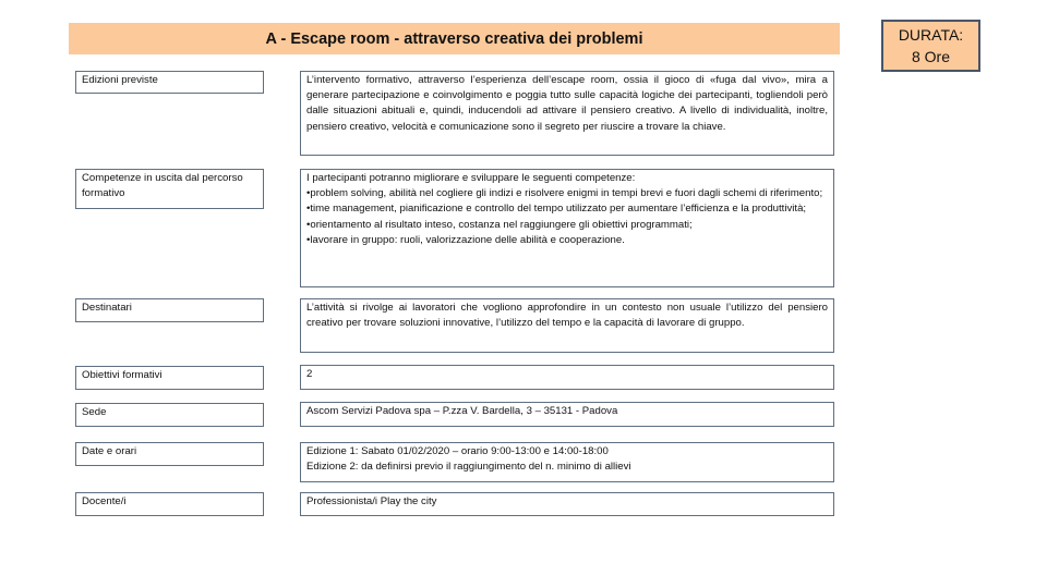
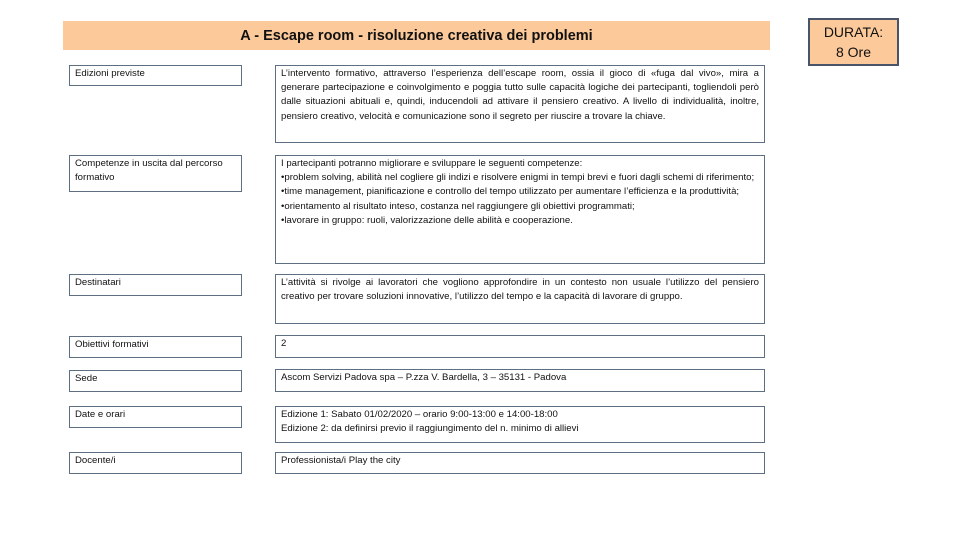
- A - Escape room - attraverso creativa dei problemi
+ A - Escape room - risoluzione creativa dei problemi
  DURATA:
  8 Ore
  Edizioni previste
  L’intervento formativo, attraverso l’esperienza dell’escape room, ossia il gioco di «fuga dal vivo», mira a generare partecipazione e coinvolgimento e poggia tutto sulle capacità logiche dei partecipanti, togliendoli però dalle situazioni abituali e, quindi, inducendoli ad attivare il pensiero creativo. A livello di individualità, inoltre, pensiero creativo, velocità e comunicazione sono il segreto per riuscire a trovare la chiave.
  Competenze in uscita dal percorso formativo
  I partecipanti potranno migliorare e sviluppare le seguenti competenze:
  •problem solving, abilità nel cogliere gli indizi e risolvere enigmi in tempi brevi e fuori dagli schemi di riferimento;
  •time management, pianificazione e controllo del tempo utilizzato per aumentare l’efficienza e la produttività;
  •orientamento al risultato inteso, costanza nel raggiungere gli obiettivi programmati;
  •lavorare in gruppo: ruoli, valorizzazione delle abilità e cooperazione.
  Destinatari
  L’attività si rivolge ai lavoratori che vogliono approfondire in un contesto non usuale l’utilizzo del pensiero creativo per trovare soluzioni innovative, l’utilizzo del tempo e la capacità di lavorare di gruppo.
  Obiettivi formativi
  2
  Sede
  Ascom Servizi Padova spa – P.zza V. Bardella, 3 – 35131 - Padova
  Date e orari
  Edizione 1: Sabato 01/02/2020 – orario 9:00-13:00 e 14:00-18:00
  Edizione 2: da definirsi previo il raggiungimento del n. minimo di allievi
  Docente/i
  Professionista/i Play the city
